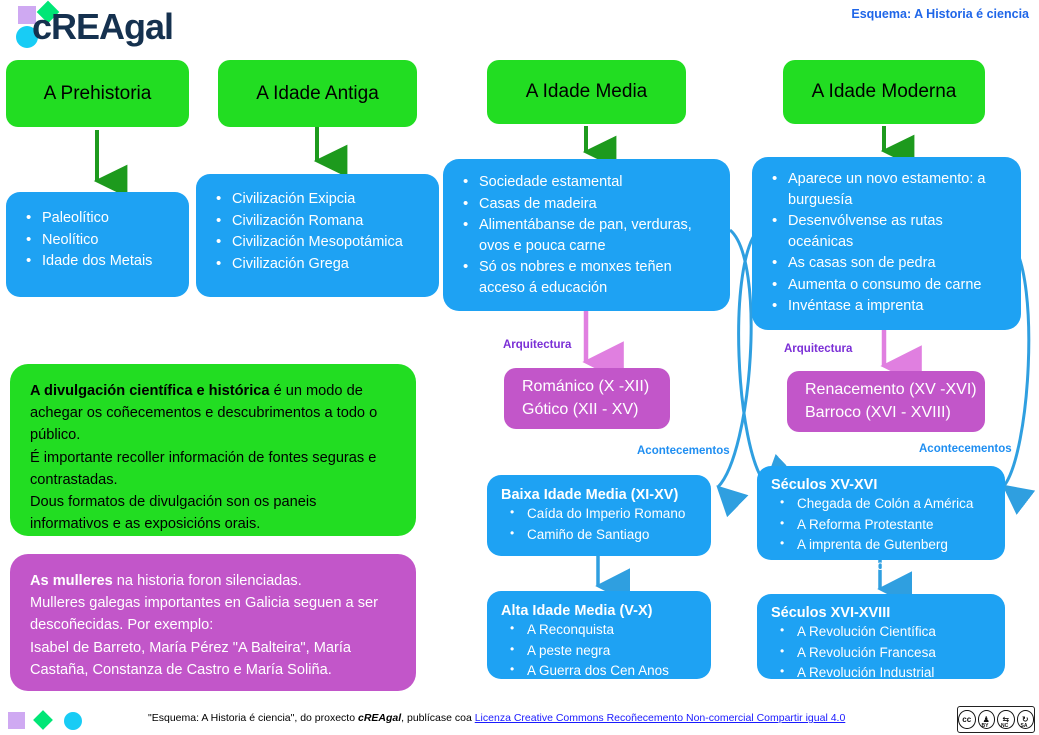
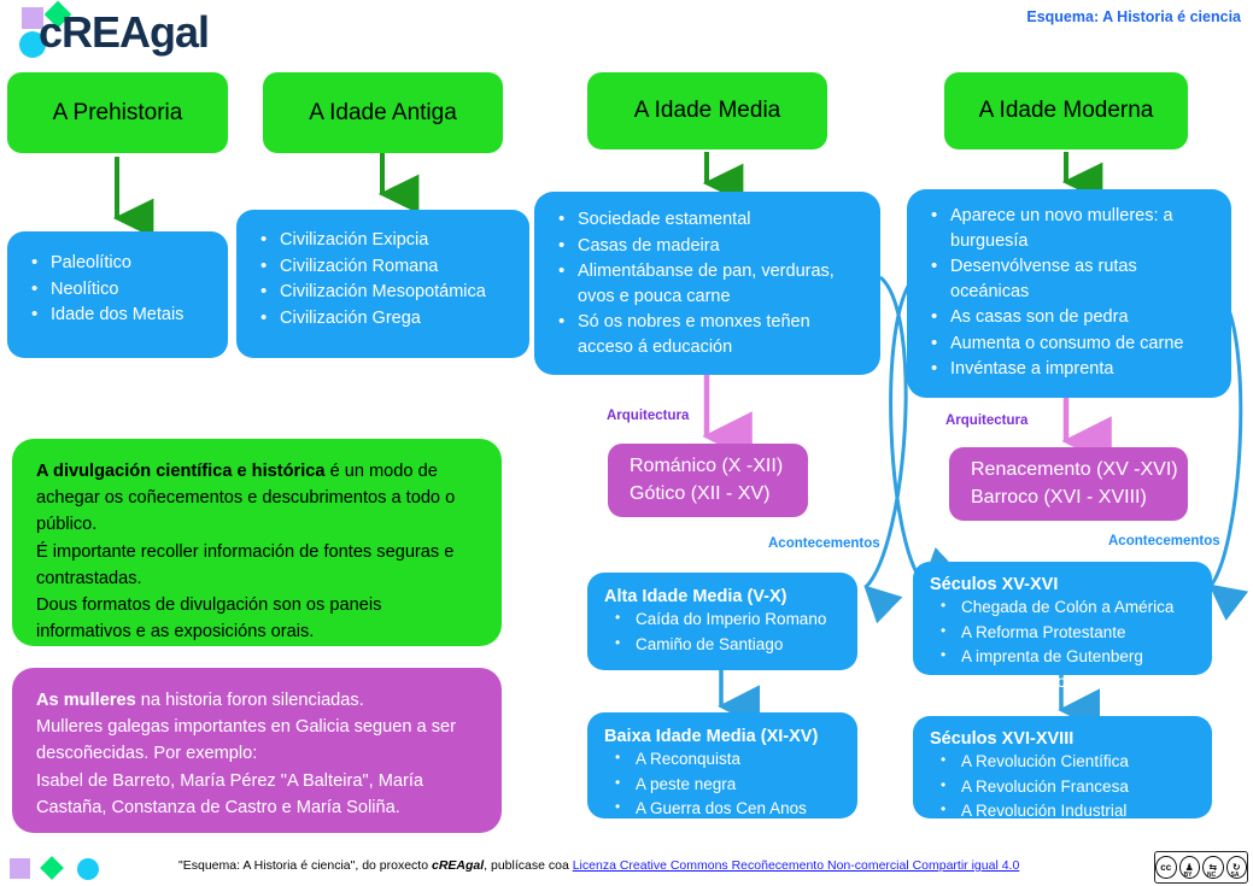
  cREAgal
  Esquema: A Historia é ciencia
  A Prehistoria
  A Idade Antiga
  A Idade Media
  A Idade Moderna
  Paleolítico
  Neolítico
  Idade dos Metais
  Civilización Exipcia
  Civilización Romana
  Civilización Mesopotámica
  Civilización Grega
  Sociedade estamental
  Casas de madeira
  Alimentábanse de pan, verduras, ovos e pouca carne
  Só os nobres e monxes teñen acceso á educación
- Aparece un novo estamento: a burguesía
+ Aparece un novo mulleres: a burguesía
  Desenvólvense as rutas oceánicas
  As casas son de pedra
  Aumenta o consumo de carne
  Invéntase a imprenta
  Arquitectura
  Románico (X -XII)
  Gótico (XII - XV)
  Arquitectura
  Renacemento (XV -XVI)
  Barroco (XVI - XVIII)
  Acontecementos
  Acontecementos
- Baixa Idade Media (XI-XV)
+ Alta Idade Media (V-X)
  Caída do Imperio Romano
  Camiño de Santiago
- Alta Idade Media (V-X)
+ Baixa Idade Media (XI-XV)
  A Reconquista
  A peste negra
  A Guerra dos Cen Anos
  Séculos XV-XVI
  Chegada de Colón a América
  A Reforma Protestante
  A imprenta de Gutenberg
  Os Habsburgo no trono español
  Séculos XVI-XVIII
  A Revolución Científica
  A Revolución Francesa
  A Revolución Industrial
  A divulgación científica e histórica é un modo de achegar os coñecementos e descubrimentos a todo o público.
  É importante recoller información de fontes seguras e contrastadas.
  Dous formatos de divulgación son os paneis informativos e as exposicións orais.
  As mulleres na historia foron silenciadas.
  Mulleres galegas importantes en Galicia seguen a ser descoñecidas. Por exemplo:
  Isabel de Barreto, María Pérez "A Balteira", María Castaña, Constanza de Castro e María Soliña.
  "Esquema: A Historia é ciencia", do proxecto cREAgal, publícase coa Licenza Creative Commons Recoñecemento Non-comercial Compartir igual 4.0
  cc
  ♟
  ⇆
  ↻
